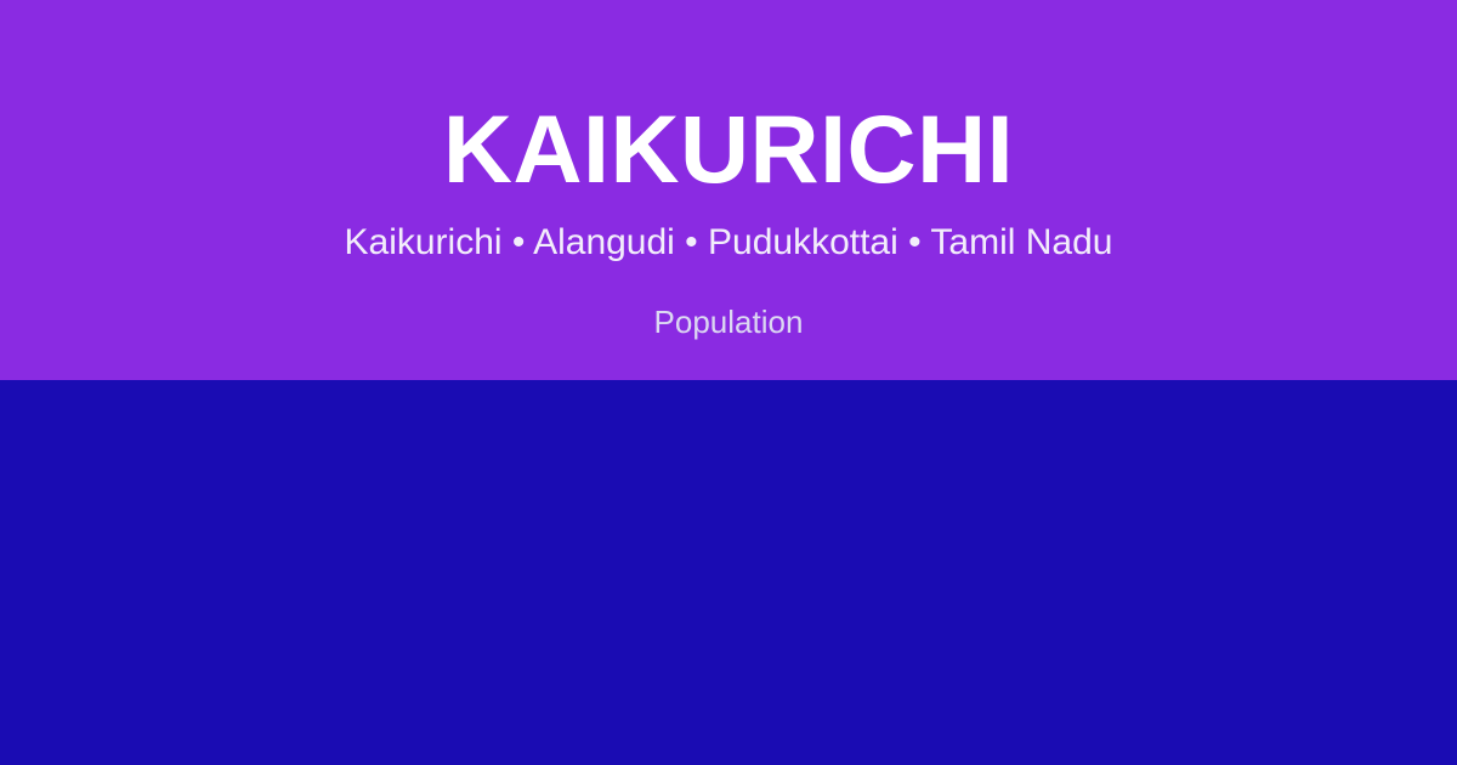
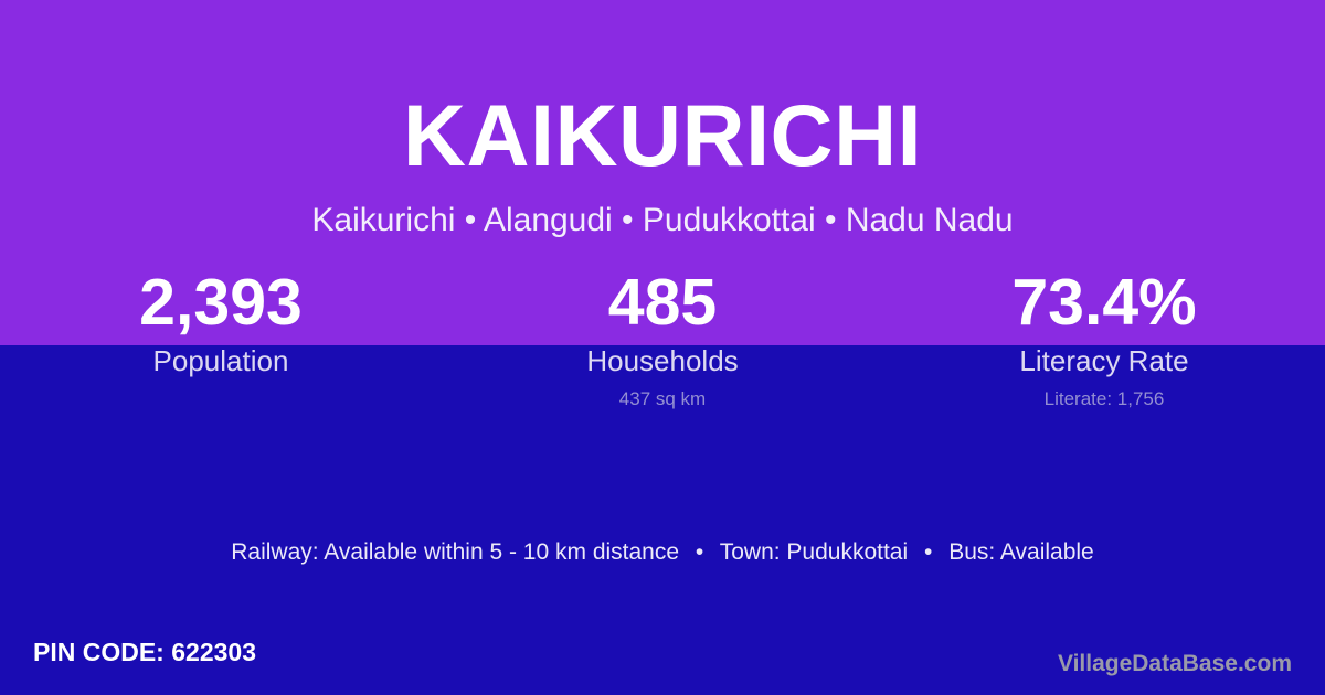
  KAIKURICHI
- Kaikurichi • Alangudi • Pudukkottai • Tamil Nadu
+ Kaikurichi • Alangudi • Pudukkottai • Nadu Nadu
+ 2,393
  Population
+ 485
+ Households
+ 437 sq km
+ 73.4%
+ Literacy Rate
+ Literate: 1,756
+ Railway: Available within 5 - 10 km distance • Town: Pudukkottai • Bus: Available
+ PIN CODE: 622303
+ VillageDataBase.com
